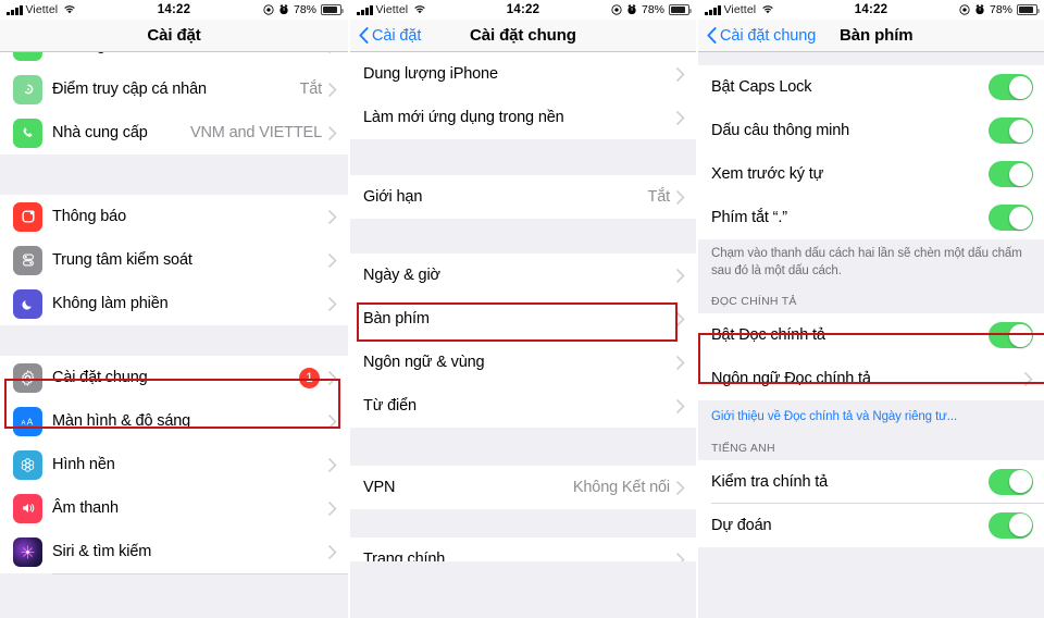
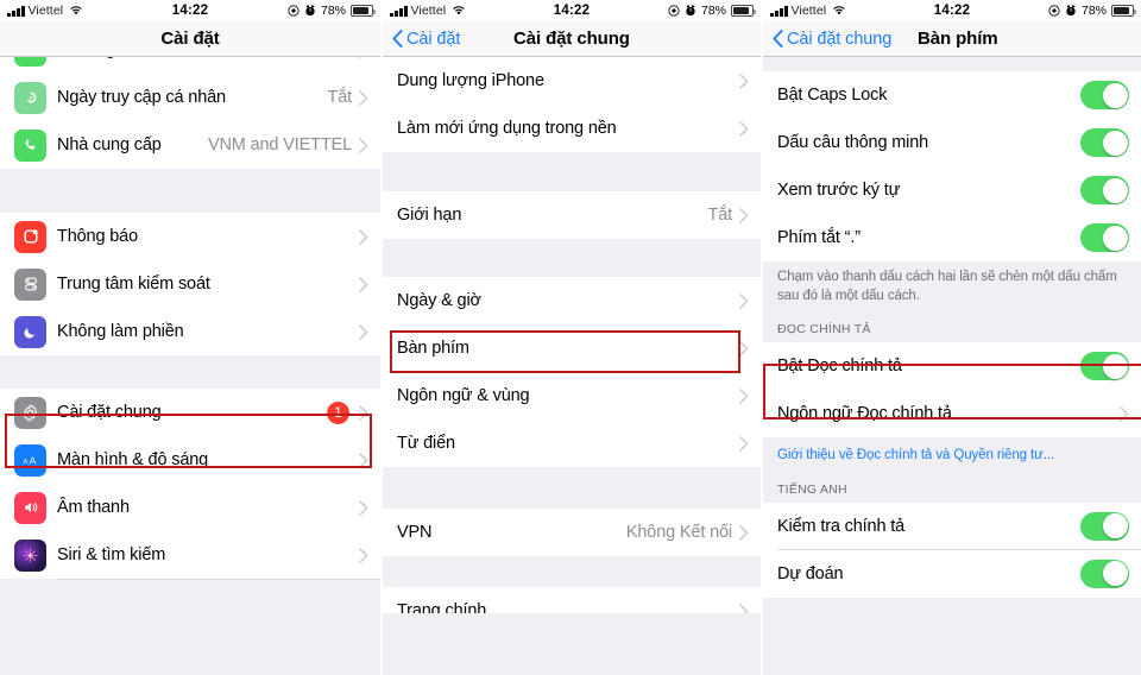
  Viettel
  14:22
  78%
  Cài đặt
- Điểm truy cập cá nhân
+ Ngày truy cập cá nhân
  Tắt
  Nhà cung cấp
  VNM and VIETTEL
  Thông báo
  Trung tâm kiểm soát
  Không làm phiền
  Cài đặt chung
  1
  A
  Màn hình & độ sáng
- Hình nền
  Âm thanh
  Siri & tìm kiếm
  Viettel
  14:22
  78%
  Cài đặt
  Cài đặt chung
  Dung lượng iPhone
  Làm mới ứng dụng trong nền
  Giới hạn
  Tắt
  Ngày & giờ
  Bàn phím
  Ngôn ngữ & vùng
  Từ điển
  VPN
  Không Kết nối
  Trang chính
  Viettel
  14:22
  78%
  Cài đặt chung
  Bàn phím
  Bật Caps Lock
  Dấu câu thông minh
  Xem trước ký tự
  Phím tắt “.”
  Chạm vào thanh dấu cách hai lần sẽ chèn một dấu chấm sau đó là một dấu cách.
  ĐỌC CHÍNH TẢ
  Bật Đọc chính tả
  Ngôn ngữ Đọc chính tả
- Giới thiệu về Đọc chính tả và Ngày riêng tư...
+ Giới thiệu về Đọc chính tả và Quyền riêng tư...
  TIẾNG ANH
  Kiểm tra chính tả
  Dự đoán
